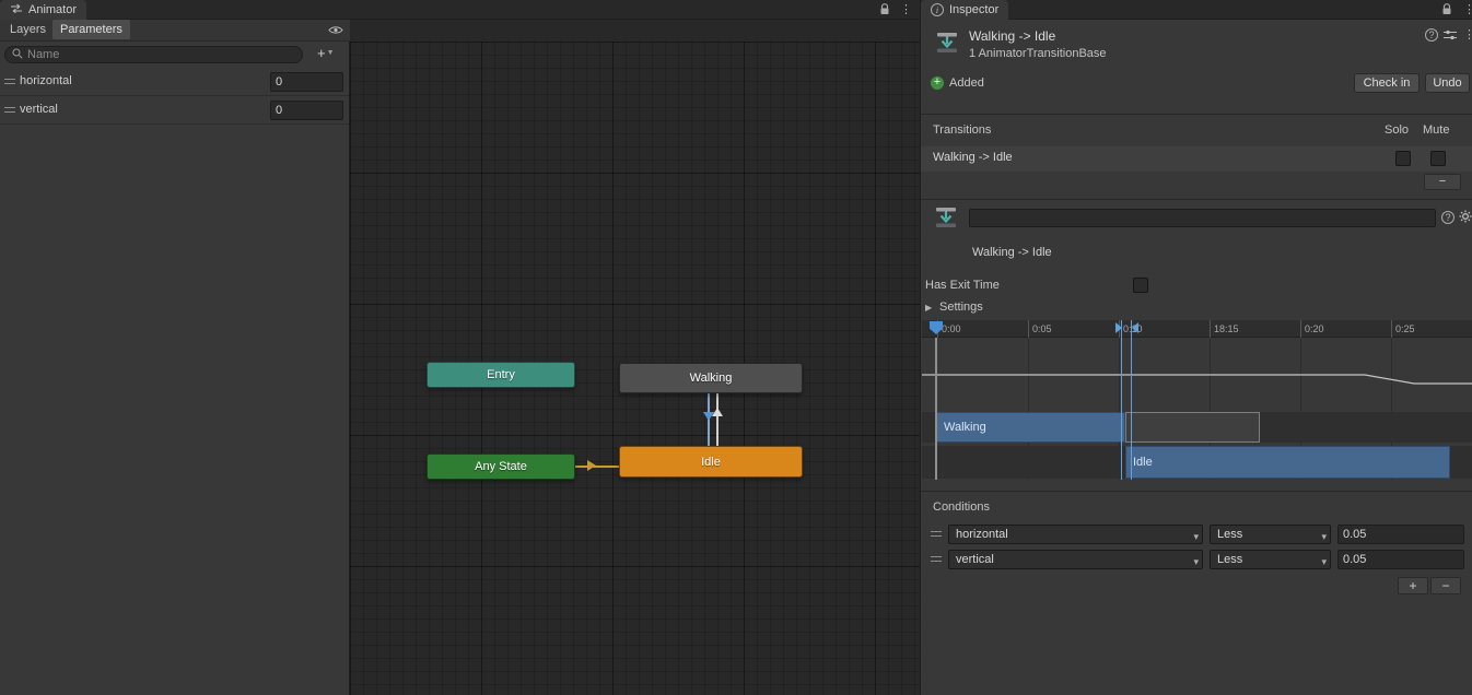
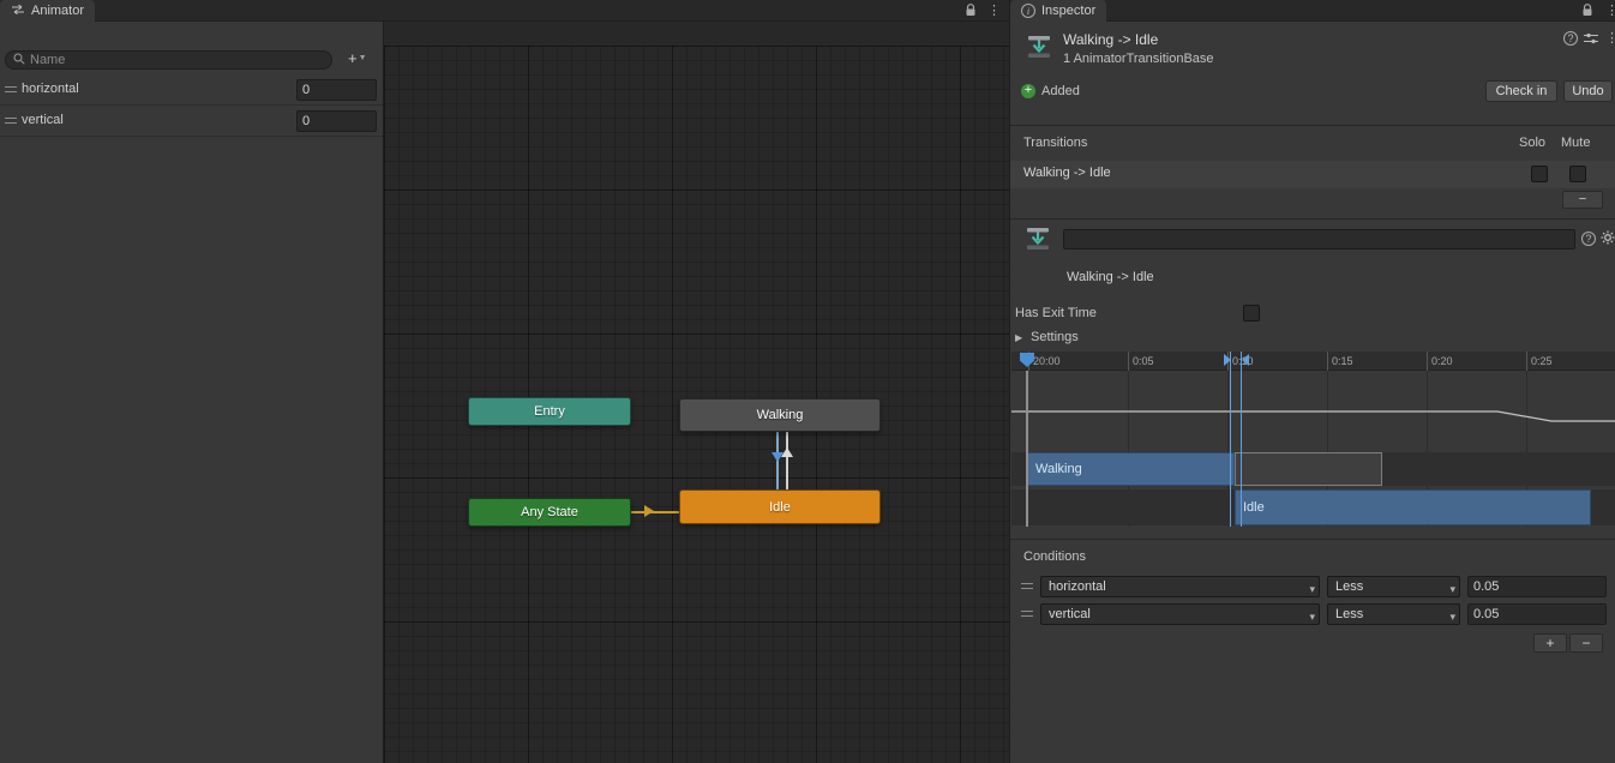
  Animator
  ⋮
- Layers
- Parameters
  Name
  +
  horizontal
  0
  vertical
  0
  Entry
  Walking
  Any State
  Idle
  i
  Inspector
  ⋮
  Walking -> Idle
  1 AnimatorTransitionBase
  ?
  ⋮
  +
  Added
  Check in
  Undo
  Transitions
  Solo
  Mute
  Walking -> Idle
  −
  ?
  Walking -> Idle
  Has Exit Time
  ▶
  Settings
- 0:00
+ 20:00
  0:05
  010
- 18:15
+ 0:15
  0:20
  0:25
  Walking
  Idle
  Conditions
  horizontal
  ▾
  Less
  ▾
  0.05
  vertical
  ▾
  Less
  ▾
  0.05
  +
  −
